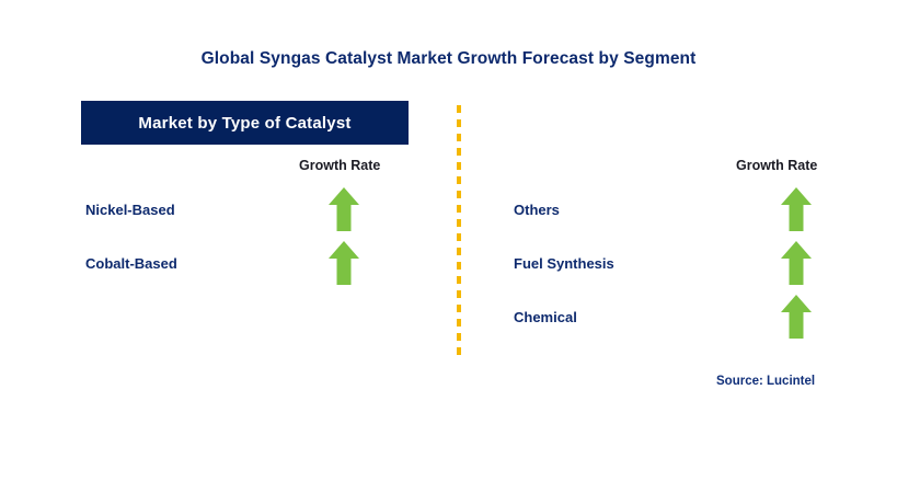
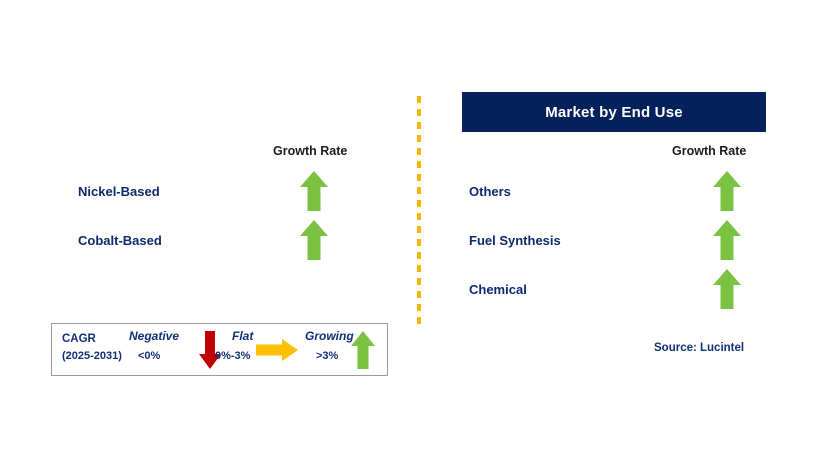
- Global Syngas Catalyst Market Growth Forecast by Segment
- Market by Type of Catalyst
  Growth Rate
  Nickel-Based
  Cobalt-Based
+ Market by End Use
  Growth Rate
  Others
  Fuel Synthesis
  Chemical
+ CAGR
+ (2025-2031)
+ Negative
+ <0%
+ Flat
+ 0%-3%
+ Growing
+ >3%
  Source: Lucintel
